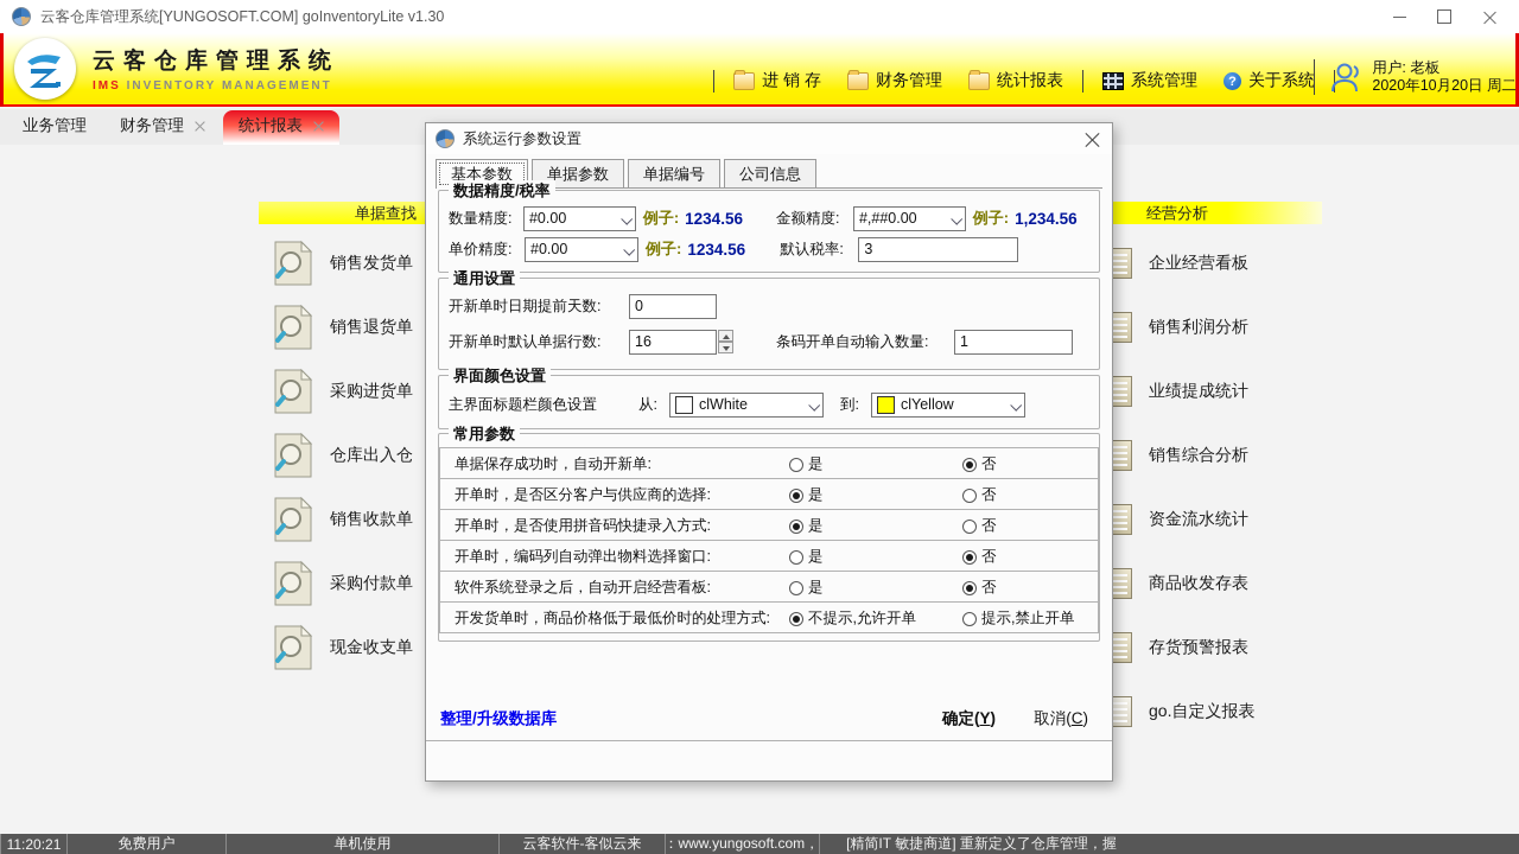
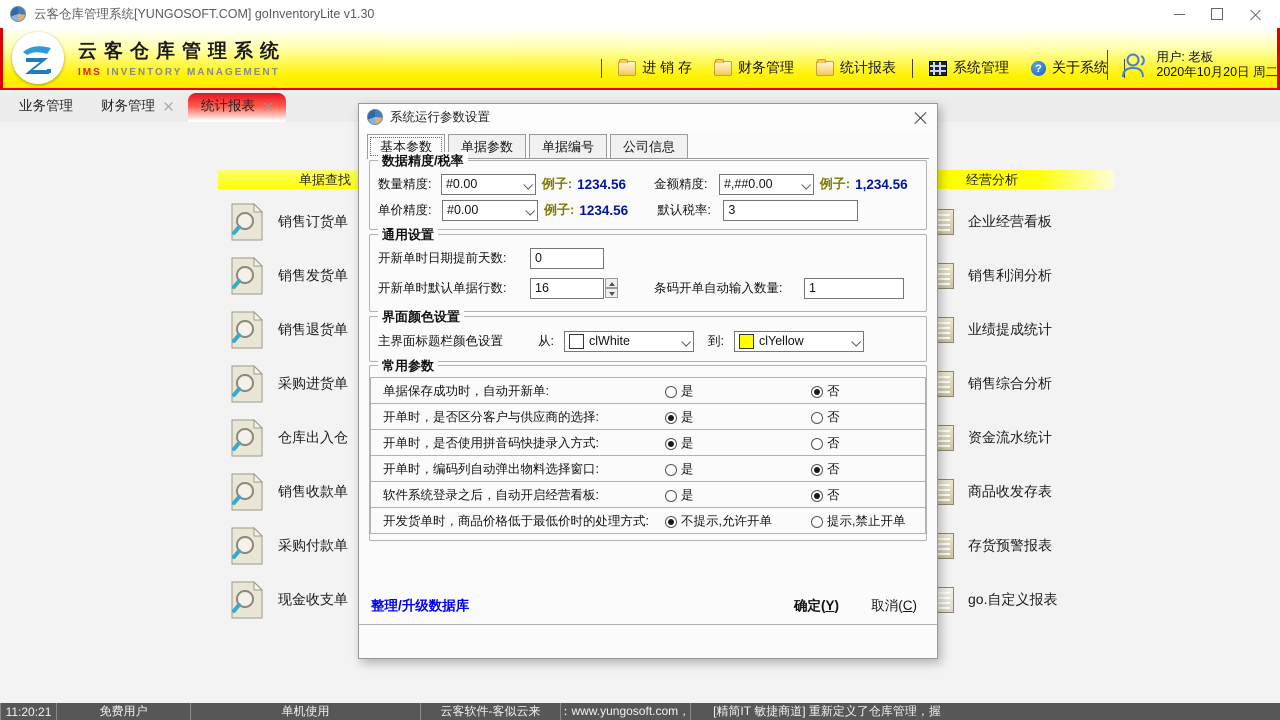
  云客仓库管理系统[YUNGOSOFT.COM] goInventoryLite v1.30
  云客仓库管理系统
  IMS INVENTORY MANAGEMENT
  进 销 存
  财务管理
  统计报表
  系统管理
  关于系统
  用户: 老板
  2020年10月20日 周二
  业务管理
  财务管理
  统计报表
  单据查找
  经营分析
+ 销售订货单
  销售发货单
  销售退货单
  采购进货单
  仓库出入仓
  销售收款单
  采购付款单
  现金收支单
  企业经营看板
  销售利润分析
  业绩提成统计
  销售综合分析
  资金流水统计
  商品收发存表
  存货预警报表
  go.自定义报表
  系统运行参数设置
  基本参数
  单据参数
  单据编号
  公司信息
  数据精度/税率
  数量精度:
  #0.00
  例子:
  1234.56
  金额精度:
  #,##0.00
  例子:
  1,234.56
  单价精度:
  #0.00
  例子:
  1234.56
  默认税率:
  3
  通用设置
  开新单时日期提前天数:
  0
  开新单时默认单据行数:
  16
  条码开单自动输入数量:
  1
  界面颜色设置
  主界面标题栏颜色设置
  从:
  clWhite
  到:
  clYellow
  常用参数
  单据保存成功时，自动开新单:
  是
  否
  开单时，是否区分客户与供应商的选择:
  是
  否
  开单时，是否使用拼音码快捷录入方式:
  是
  否
  开单时，编码列自动弹出物料选择窗口:
  是
  否
  软件系统登录之后，自动开启经营看板:
  是
  否
  开发货单时，商品价格低于最低价时的处理方式:
  不提示,允许开单
  提示,禁止开单
  整理/升级数据库
  确定(Y)
  取消(C)
  11:20:21
  免费用户
  单机使用
  云客软件-客似云来
  [精简IT 敏捷商道] 重新定义了仓库管理，握
